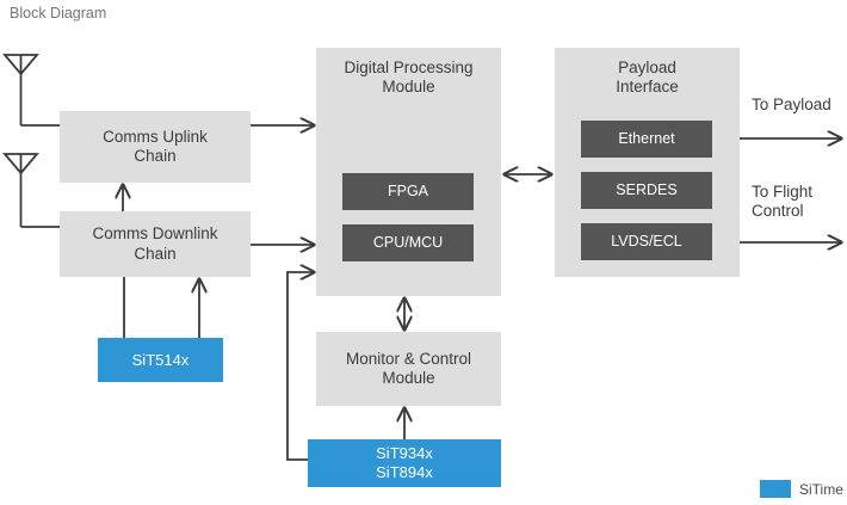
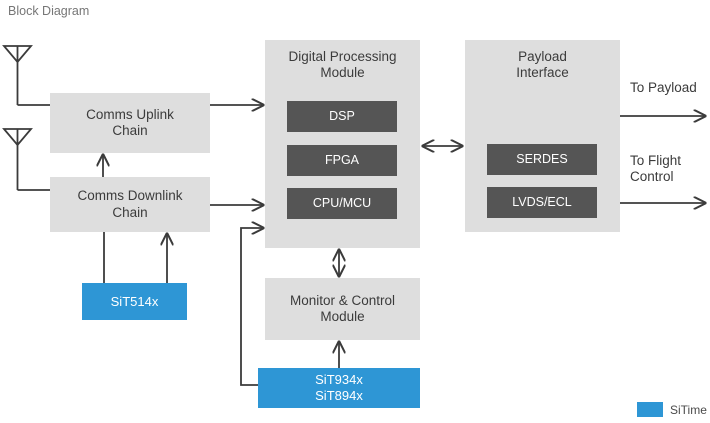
  Block Diagram
  Comms Uplink
  Chain
  Comms Downlink
  Chain
  SiT514x
  Digital Processing
  Module
+ DSP
  FPGA
  CPU/MCU
  Payload
  Interface
- Ethernet
  SERDES
  LVDS/ECL
  Monitor & Control
  Module
  SiT934x
  SiT894x
  To Payload
  To Flight
  Control
  SiTime
